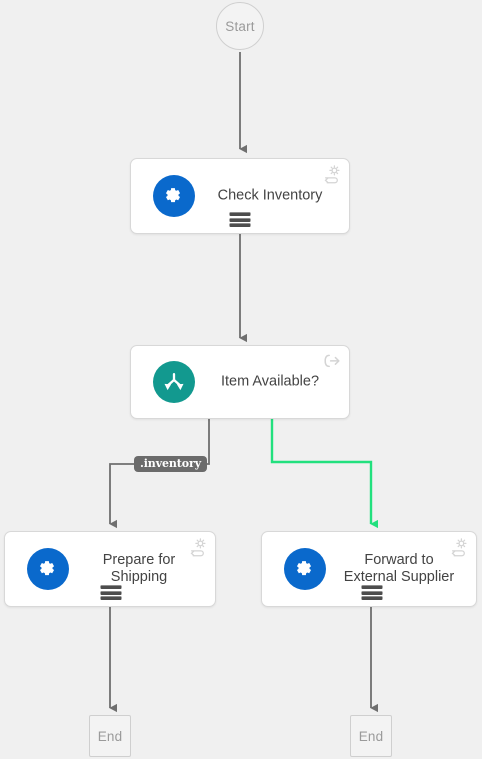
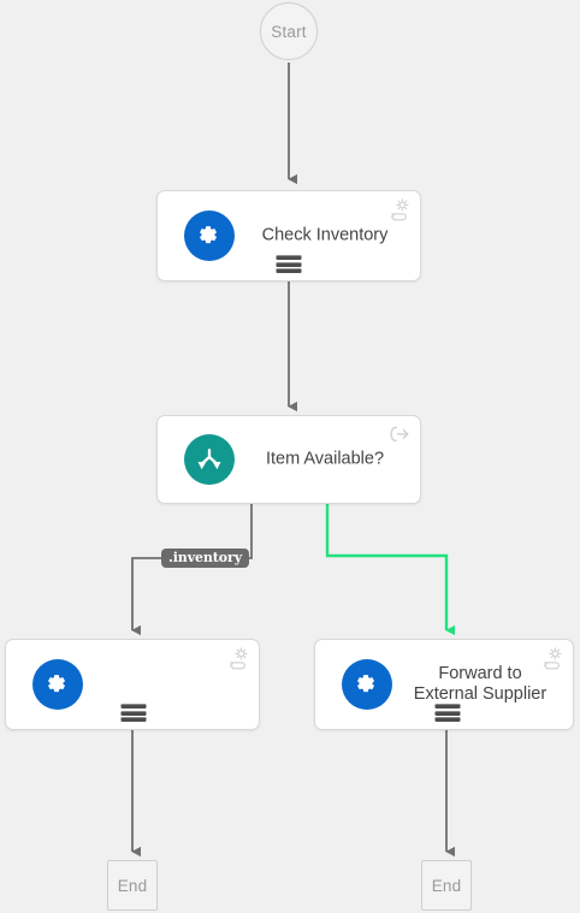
  Start
  Check Inventory
  Item Available?
  .inventory
- Prepare for
- Shipping
  Forward to
  External Supplier
  End
  End
